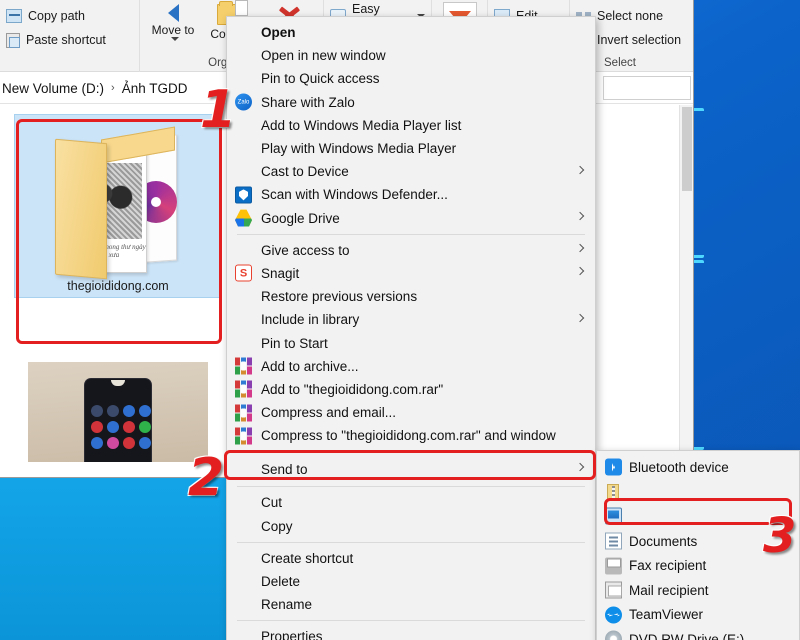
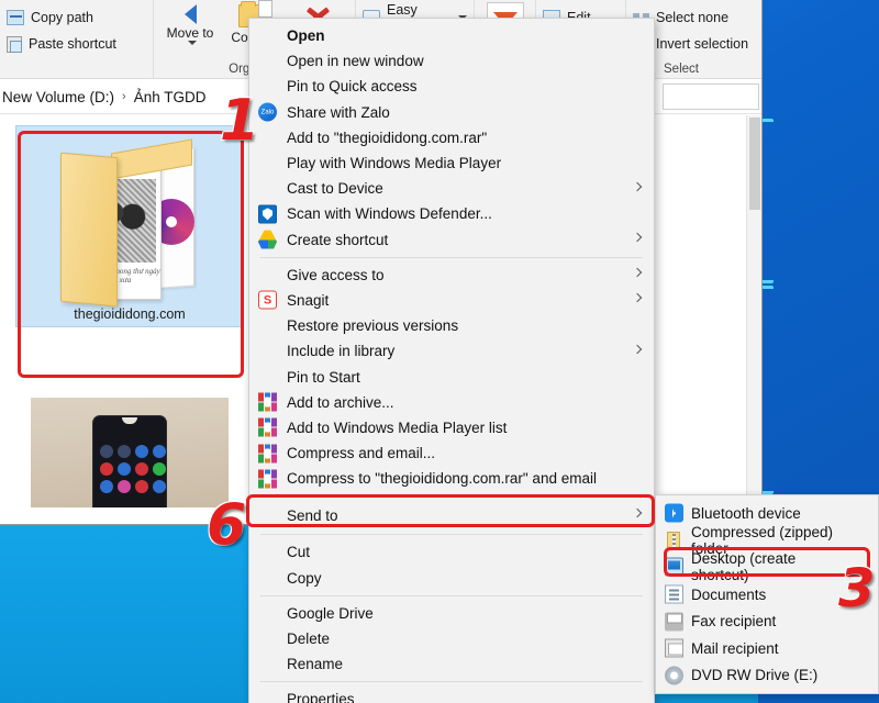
  Copy path
  Paste shortcut
  Move to
  Select none
  Invert selection
  Select
  New Volume (D:)
  ›
  Ảnh TGDD
  hong thư ngày xưa
  thegioididong.com
  Open
  Open in new window
  Pin to Quick access
  Share with Zalo
- Add to Windows Media Player list
+ Add to "thegioididong.com.rar"
  Play with Windows Media Player
  Cast to Device
  Scan with Windows Defender...
- Google Drive
+ Create shortcut
  Give access to
  Snagit
  Restore previous versions
  Include in library
  Pin to Start
  Add to archive...
- Add to "thegioididong.com.rar"
+ Add to Windows Media Player list
  Compress and email...
- Compress to "thegioididong.com.rar" and window
+ Compress to "thegioididong.com.rar" and email
  Send to
  Cut
  Copy
- Create shortcut
+ Google Drive
  Delete
  Rename
  Properties
  Bluetooth device
+ Compressed (zipped) folder
+ Desktop (create shortcut)
  Documents
  Fax recipient
  Mail recipient
- TeamViewer
  DVD RW Drive (E:)
  1
- 2
+ 6
  3
